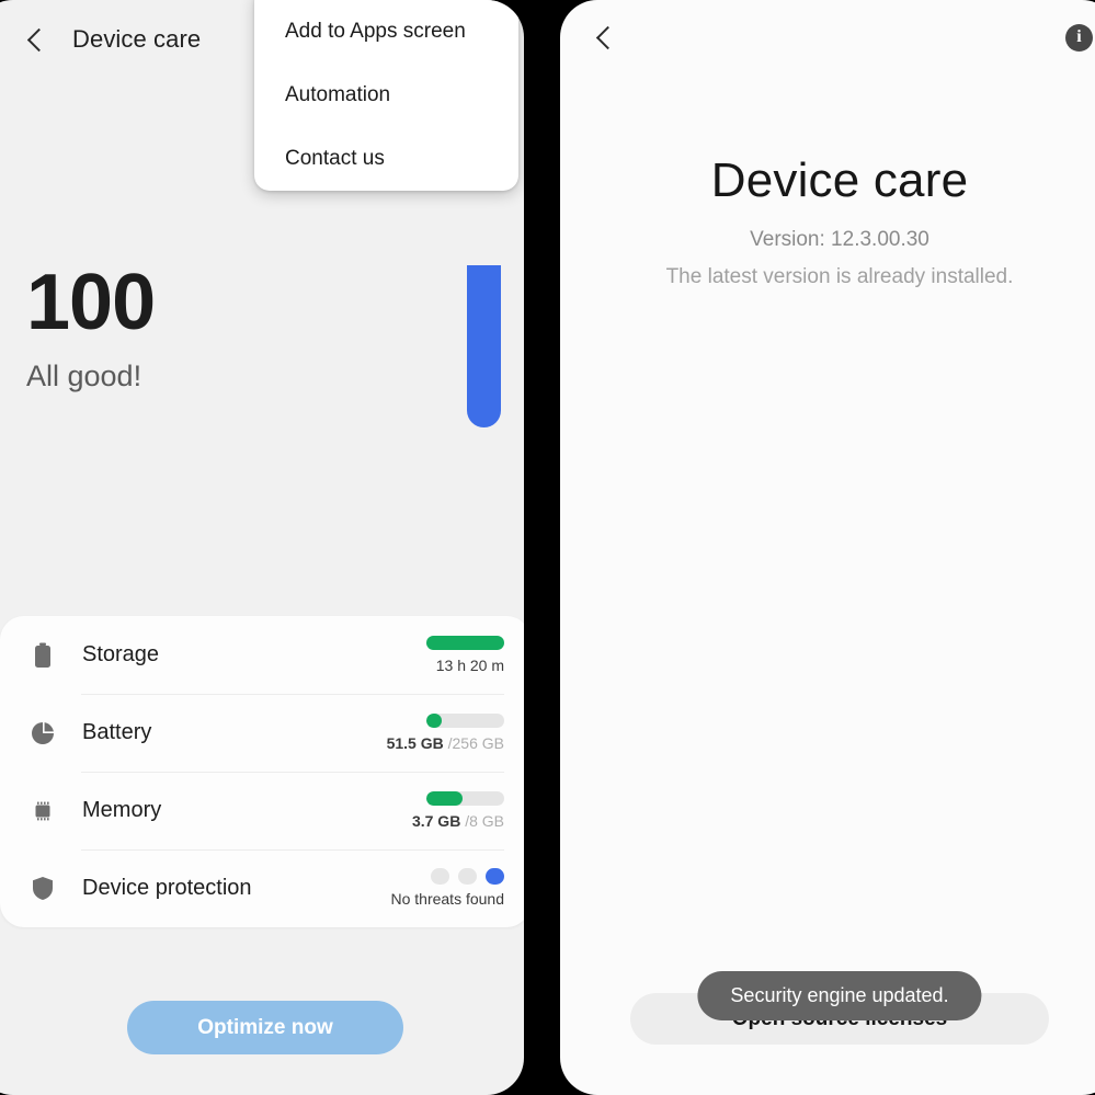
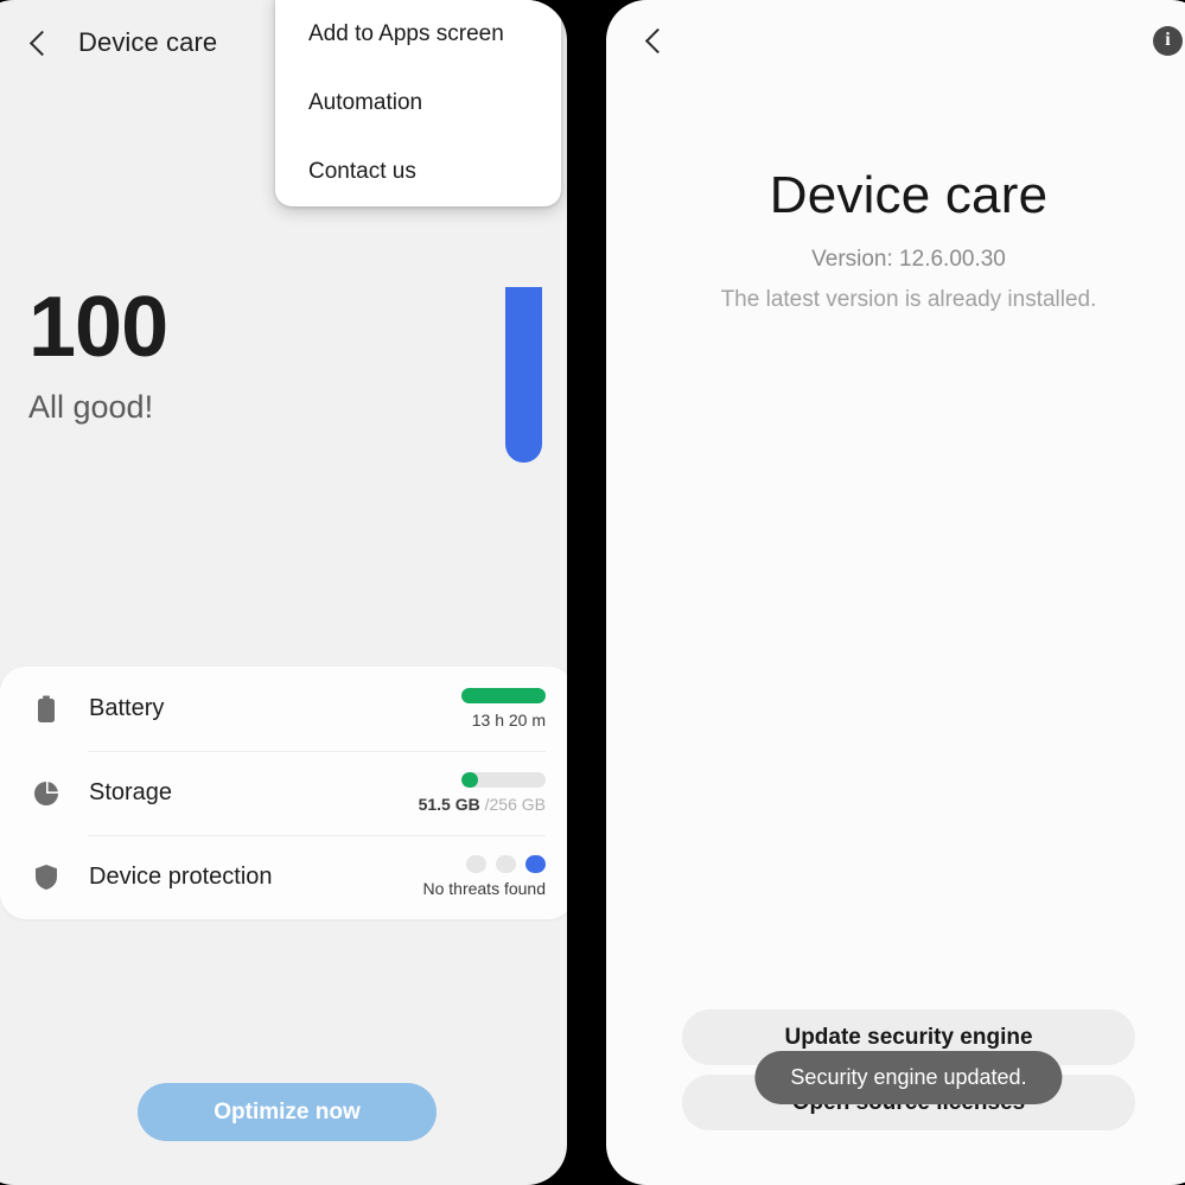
  Device care
  100
  All good!
  Add to Apps screen
  Automation
  Contact us
- Storage
+ Battery
  13 h 20 m
- Battery
+ Storage
  51.5 GB /256 GB
- Memory
- 3.7 GB /8 GB
  Device protection
  No threats found
  Optimize now
  i
  Device care
- Version: 12.3.00.30
+ Version: 12.6.00.30
  The latest version is already installed.
+ Update security engine
  Security engine updated.
